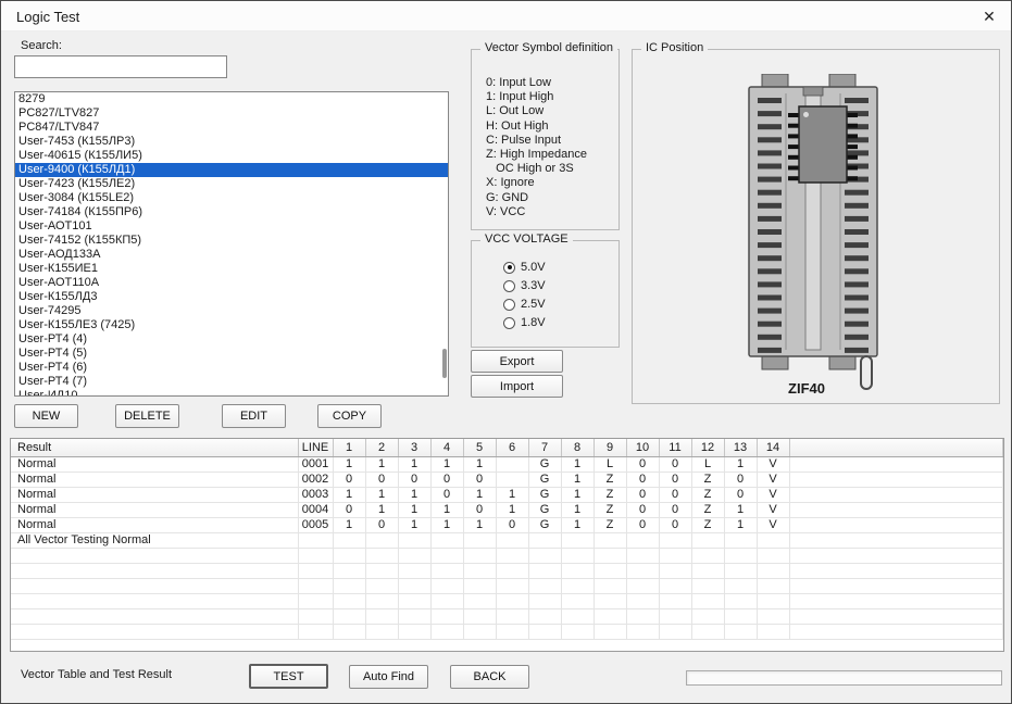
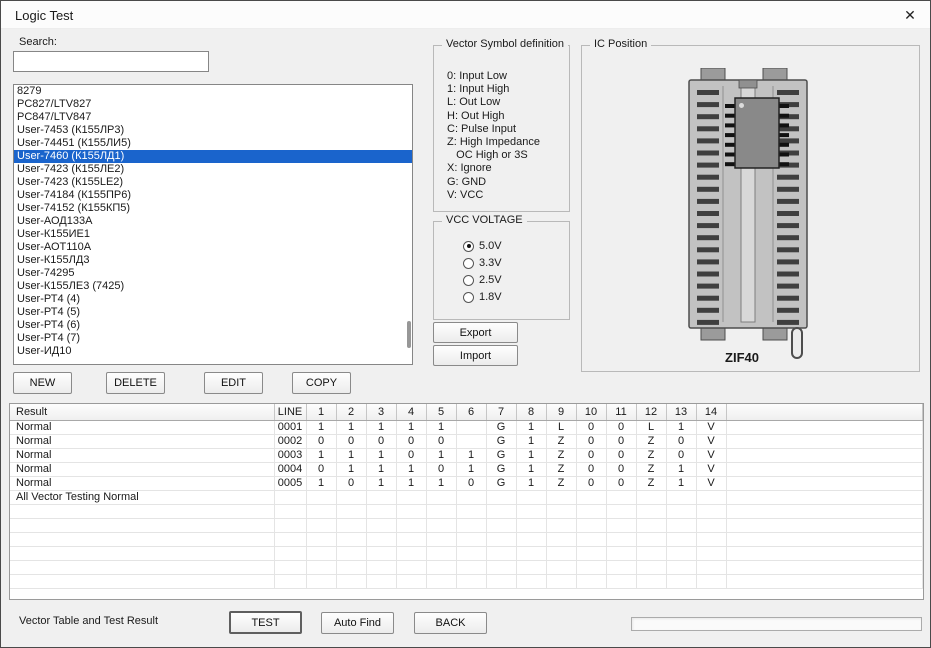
  Logic Test
  ✕
  Search:
  8279
  PC827/LTV827
  PC847/LTV847
  User-7453 (К155ЛР3)
- User-40615 (К155ЛИ5)
+ User-74451 (К155ЛИ5)
- User-9400 (К155ЛД1)
+ User-7460 (К155ЛД1)
  User-7423 (К155ЛЕ2)
- User-3084 (К155LE2)
+ User-7423 (К155LE2)
  User-74184 (К155ПР6)
- User-АОТ101
  User-74152 (К155КП5)
  User-АОД133А
  User-К155ИЕ1
  User-АОТ110А
  User-К155ЛД3
  User-74295
  User-К155ЛЕ3 (7425)
  User-РТ4 (4)
  User-РТ4 (5)
  User-РТ4 (6)
  User-РТ4 (7)
  User-ИД10
  NEW
  DELETE
  EDIT
  COPY
  Vector Symbol definition
  0: Input Low
  1: Input High
  L: Out Low
  H: Out High
  C: Pulse Input
  Z: High Impedance
  OC High or 3S
  X: Ignore
  G: GND
  V: VCC
  VCC VOLTAGE
  5.0V
  3.3V
  2.5V
  1.8V
  Export
  Import
  IC Position
  ZIF40
  Result	LINE	1	2	3	4	5	6	7	8	9	10	11	12	13	14
  Normal	0001	1	1	1	1	1		G	1	L	0	0	L	1	V
  Normal	0002	0	0	0	0	0		G	1	Z	0	0	Z	0	V
  Normal	0003	1	1	1	0	1	1	G	1	Z	0	0	Z	0	V
  Normal	0004	0	1	1	1	0	1	G	1	Z	0	0	Z	1	V
  Normal	0005	1	0	1	1	1	0	G	1	Z	0	0	Z	1	V
  All Vector Testing Normal
  Vector Table and Test Result
  TEST
  Auto Find
  BACK
